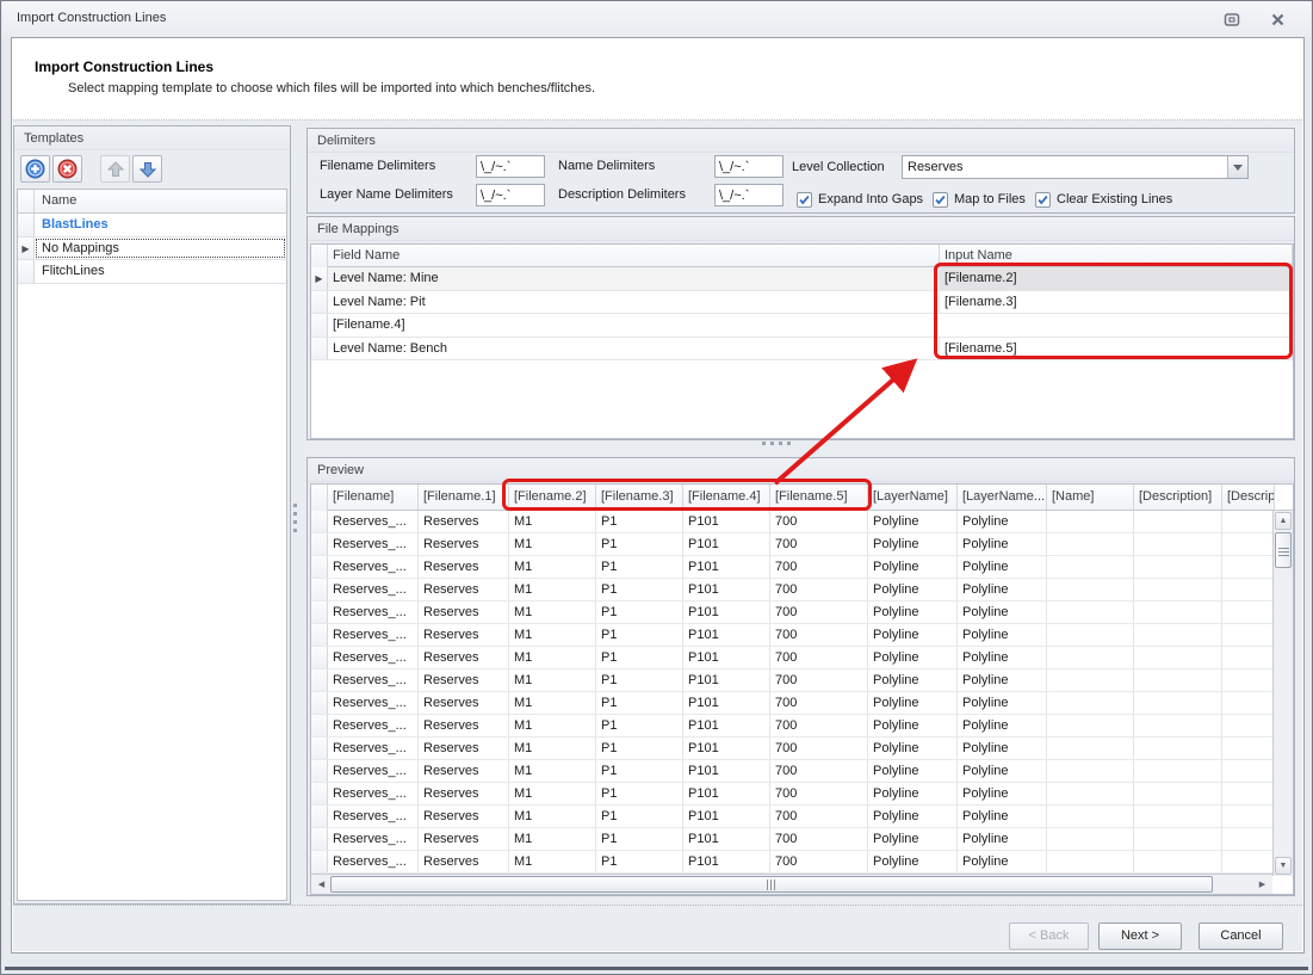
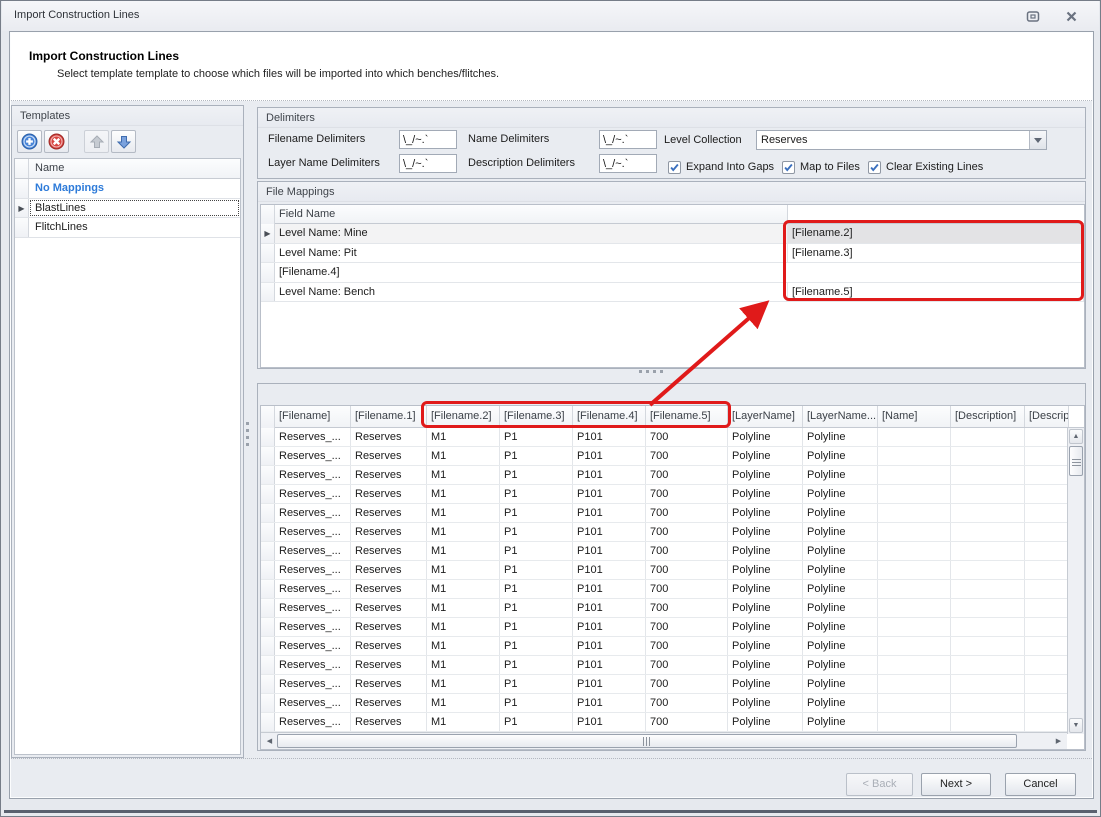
  Import Construction Lines
  Import Construction Lines
- Select mapping template to choose which files will be imported into which benches/flitches.
+ Select template template to choose which files will be imported into which benches/flitches.
  Templates
  Name
- BlastLines
+ No Mappings
  ▶
- No Mappings
+ BlastLines
  FlitchLines
  Delimiters
  Filename Delimiters
  \_/~.`
  Name Delimiters
  \_/~.`
  Level Collection
  Reserves
  Layer Name Delimiters
  \_/~.`
  Description Delimiters
  \_/~.`
  Expand Into Gaps
  Map to Files
  Clear Existing Lines
  File Mappings
  Field Name
- Input Name
  ▶
  Level Name: Mine
  [Filename.2]
  Level Name: Pit
  [Filename.3]
  [Filename.4]
  Level Name: Bench
  [Filename.5]
- Preview
  [Filename]
  [Filename.1]
  [Filename.2]
  [Filename.3]
  [Filename.4]
  [Filename.5]
  [LayerName]
  [LayerName...
  [Name]
  [Description]
  [Descrip
  Reserves_...
  Reserves
  M1
  P1
  P101
  700
  Polyline
  Polyline
  Reserves_...
  Reserves
  M1
  P1
  P101
  700
  Polyline
  Polyline
  Reserves_...
  Reserves
  M1
  P1
  P101
  700
  Polyline
  Polyline
  Reserves_...
  Reserves
  M1
  P1
  P101
  700
  Polyline
  Polyline
  Reserves_...
  Reserves
  M1
  P1
  P101
  700
  Polyline
  Polyline
  Reserves_...
  Reserves
  M1
  P1
  P101
  700
  Polyline
  Polyline
  Reserves_...
  Reserves
  M1
  P1
  P101
  700
  Polyline
  Polyline
  Reserves_...
  Reserves
  M1
  P1
  P101
  700
  Polyline
  Polyline
  Reserves_...
  Reserves
  M1
  P1
  P101
  700
  Polyline
  Polyline
  Reserves_...
  Reserves
  M1
  P1
  P101
  700
  Polyline
  Polyline
  Reserves_...
  Reserves
  M1
  P1
  P101
  700
  Polyline
  Polyline
  Reserves_...
  Reserves
  M1
  P1
  P101
  700
  Polyline
  Polyline
  Reserves_...
  Reserves
  M1
  P1
  P101
  700
  Polyline
  Polyline
  Reserves_...
  Reserves
  M1
  P1
  P101
  700
  Polyline
  Polyline
  Reserves_...
  Reserves
  M1
  P1
  P101
  700
  Polyline
  Polyline
  Reserves_...
  Reserves
  M1
  P1
  P101
  700
  Polyline
  Polyline
  < Back
  Next >
  Cancel
